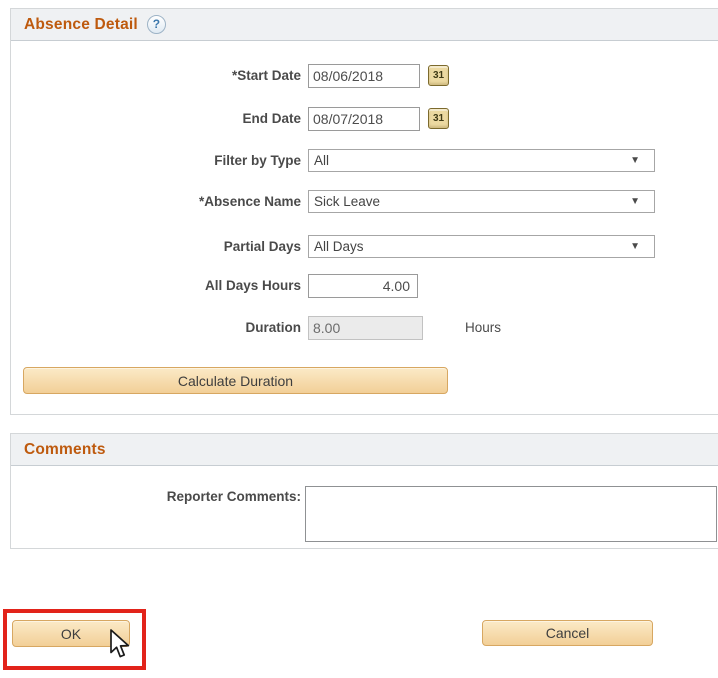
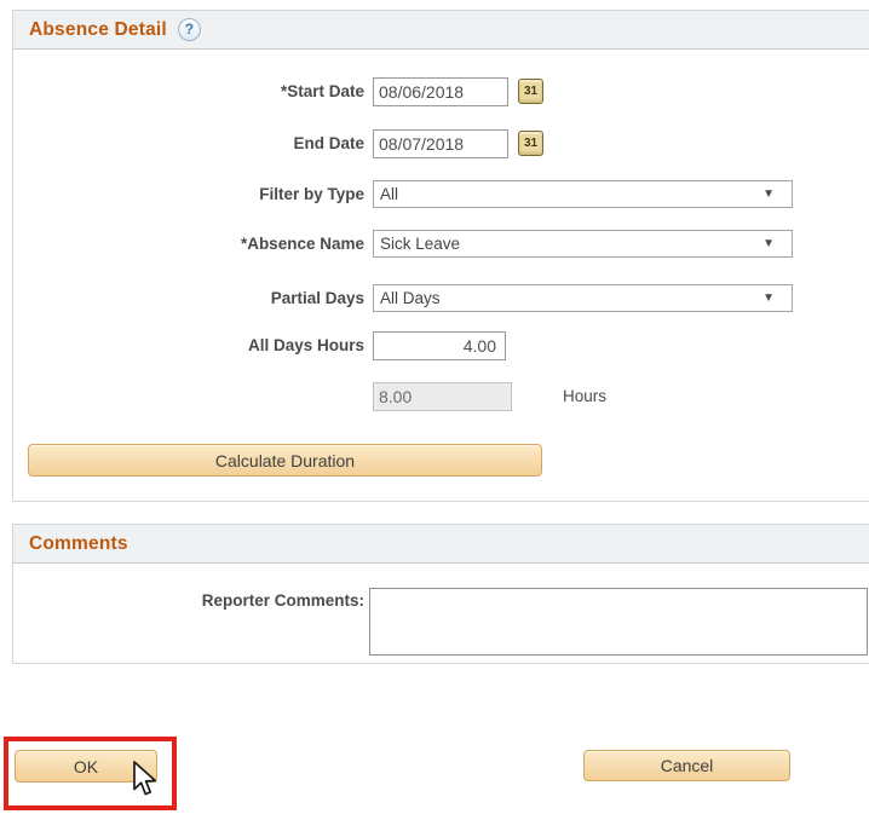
  Absence Detail
  ?
  *Start Date
  08/06/2018
  31
  End Date
  08/07/2018
  31
  Filter by Type
  All
  ▼
  *Absence Name
  Sick Leave
  ▼
  Partial Days
  All Days
  ▼
  All Days Hours
  4.00
- Duration
  8.00
  Hours
  Calculate Duration
  Comments
  Reporter Comments:
  OK
  Cancel
